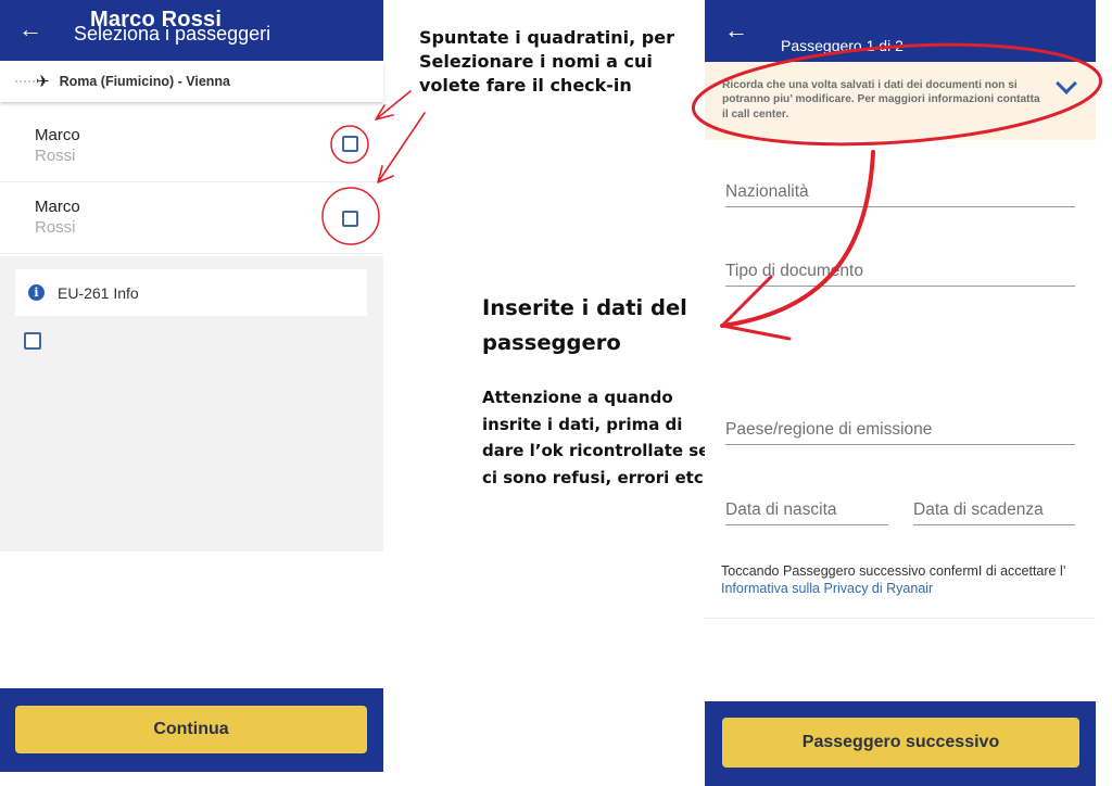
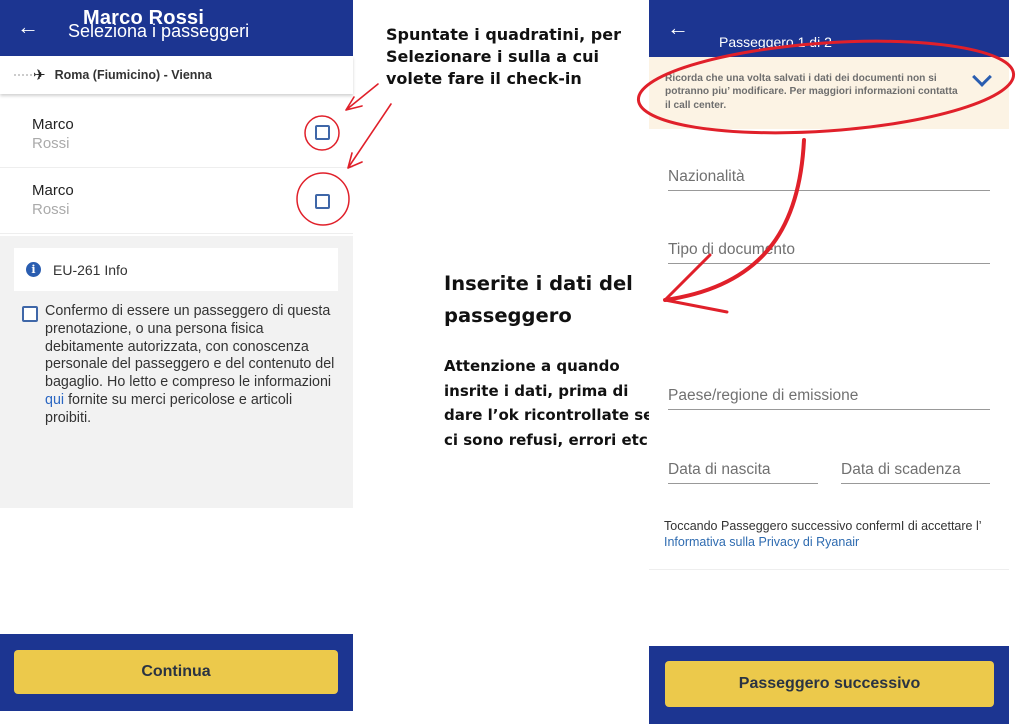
  ←
  Marco Rossi
  Seleziona i passeggeri
  ✈
  Roma (Fiumicino) - Vienna
  Marco
  Rossi
  Marco
  Rossi
  i
  EU-261 Info
+ Confermo di essere un passeggero di questa prenotazione, o una persona fisica debitamente autorizzata, con conoscenza personale del passeggero e del contenuto del bagaglio. Ho letto e compreso le informazioni qui fornite su merci pericolose e articoli proibiti.
  Continua
- Spuntate i quadratini, per Selezionare i nomi a cui volete fare il check-in
+ Spuntate i quadratini, per Selezionare i sulla a cui volete fare il check-in
  Inserite i dati del passeggero
  Attenzione a quando insrite i dati, prima di dare l’ok ricontrollate s ci sono refusi, errori etc
  ←
  Passeggero 1 d
  Ricorda che una volta salvati i dati dei documenti non si potranno piu’ modificare. Per maggiori informazioni contatta il call center.
  Nazionalità
  Tipo di documnto
  Paese/regione di emissione
  Data di nascita
  Data di scadenza
  Toccando Passeggero successivo confermI di accettare l’ Informativa sulla Privacy di Ryanair
  Passeggero successivo
